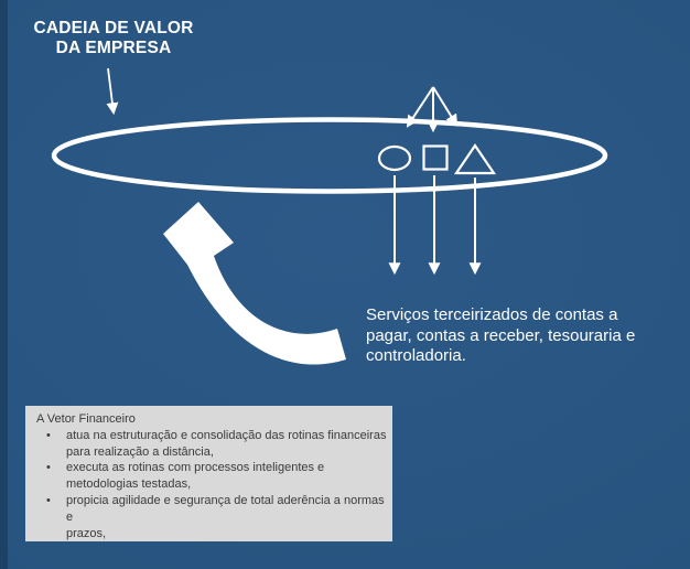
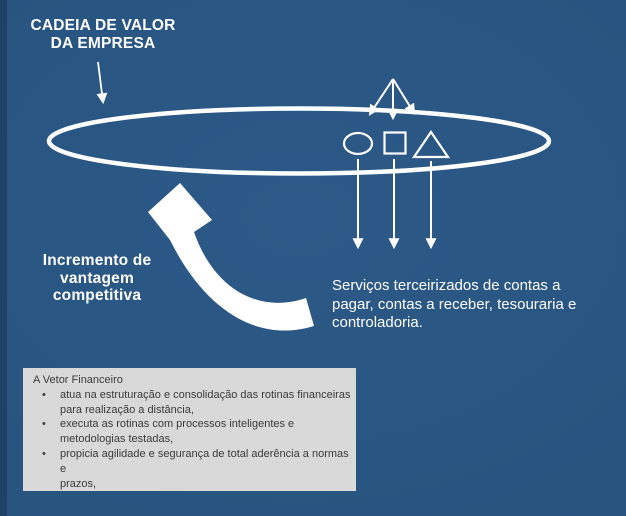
  CADEIA DE VALOR
  DA EMPRESA
+ Incremento de
+ vantagem
+ competitiva
  Serviços terceirizados de contas a
  pagar, contas a receber, tesouraria e
  controladoria.
  A Vetor Financeiro
  atua na estruturação e consolidação das rotinas financeiras
  para realização a distância,
  executa as rotinas com processos inteligentes e
  metodologias testadas,
  propicia agilidade e segurança de total aderência a normas e
  prazos,
